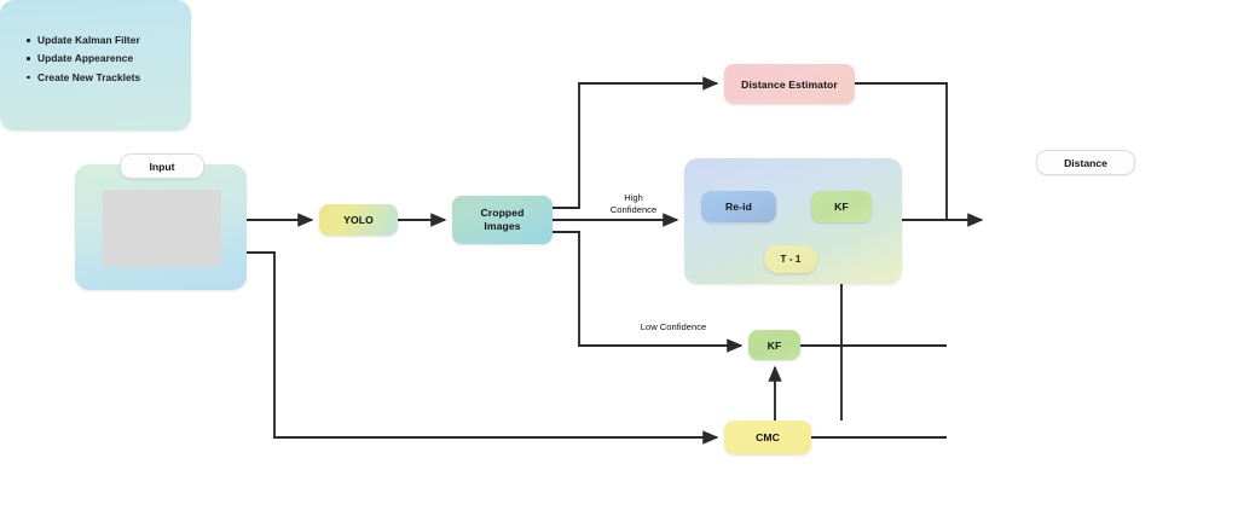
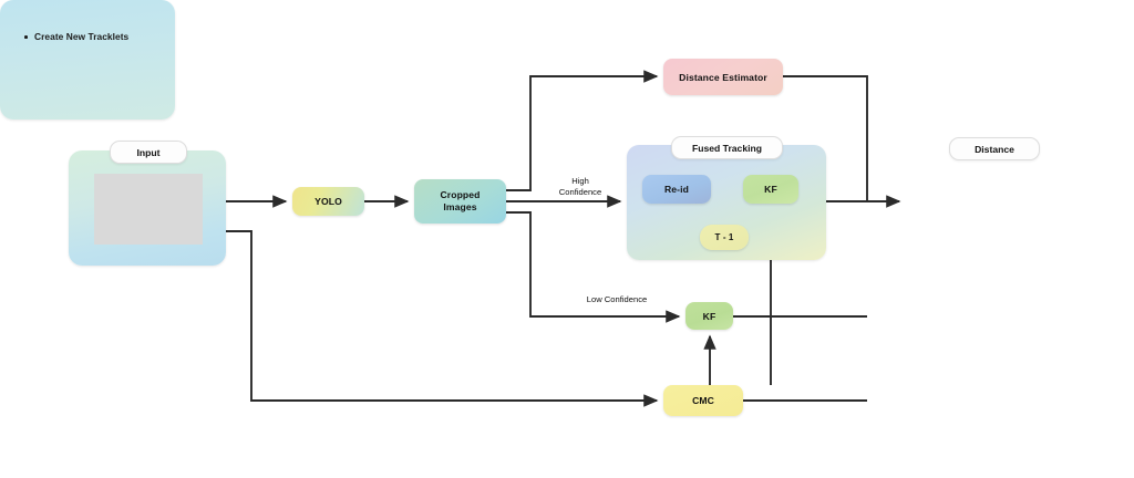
  Input
  YOLO
  Cropped
  Images
  Distance Estimator
+ Fused Tracking
  Re-id
  KF
  T - 1
  KF
  CMC
- Update Kalman Filter
- Update Appearence
  Create New Tracklets
  Distance
  High
  Confidence
  Low Confidence
